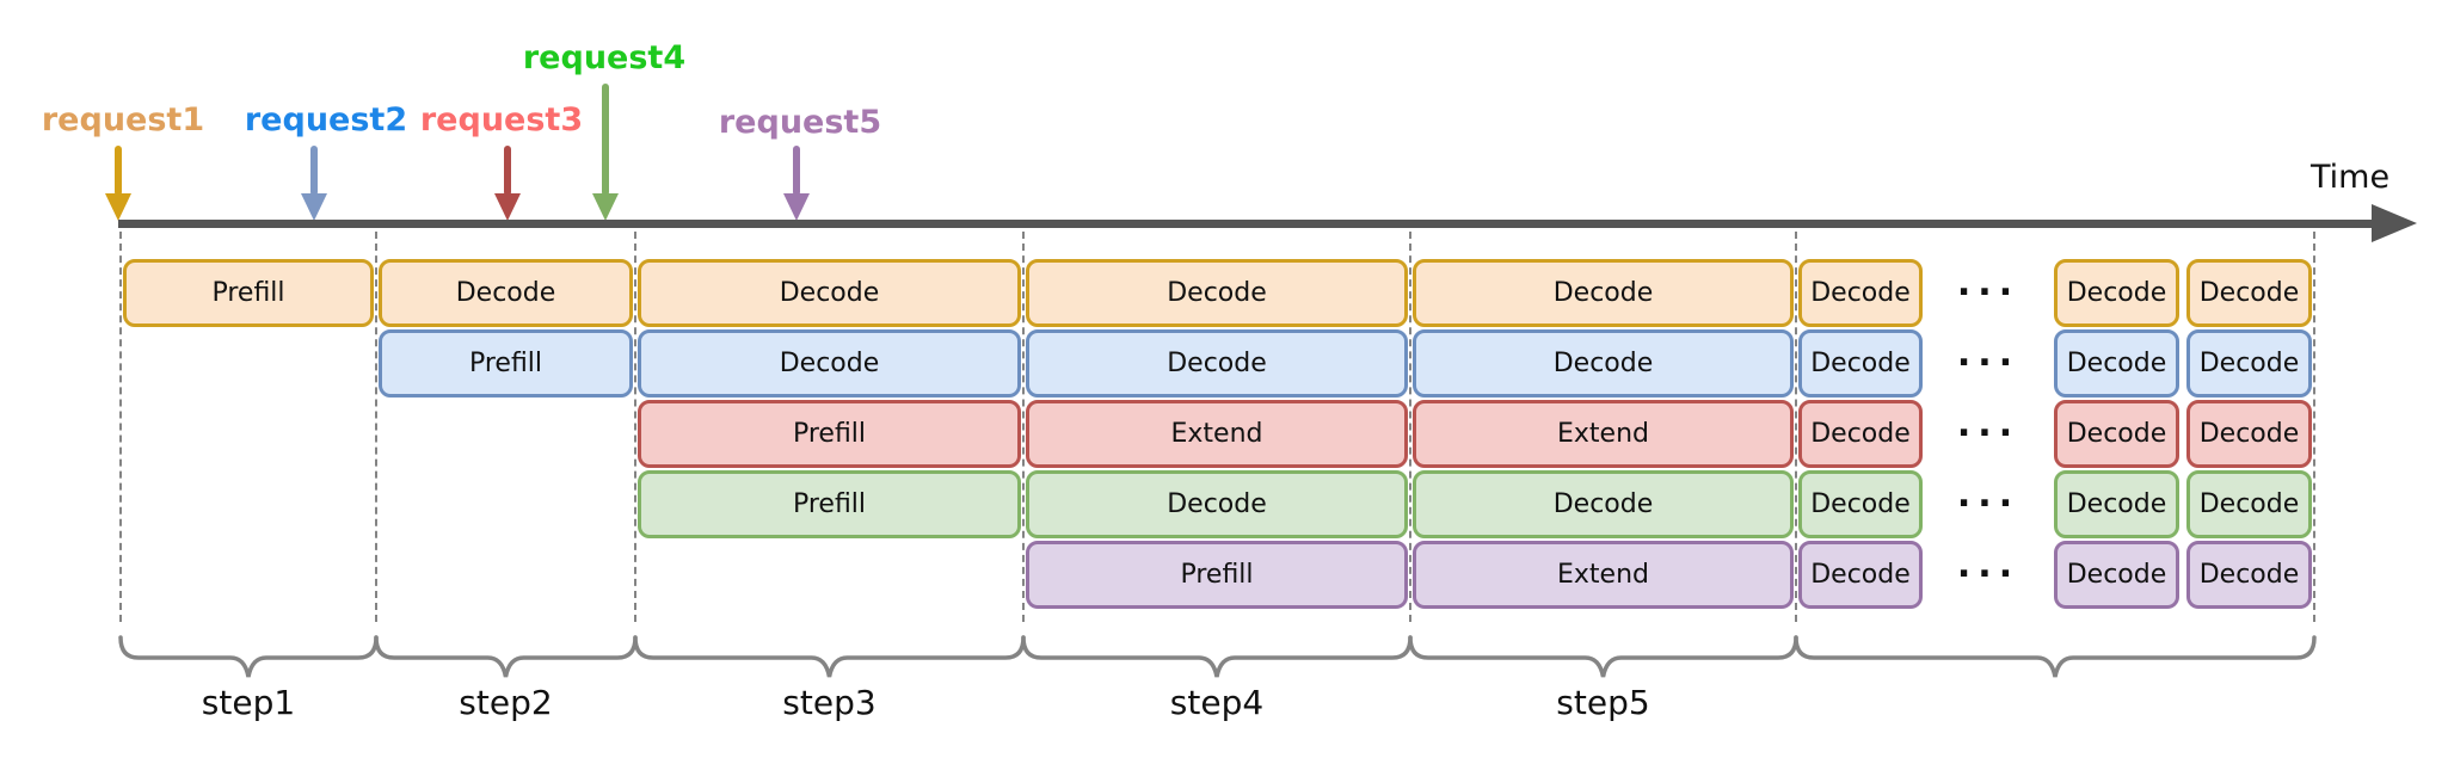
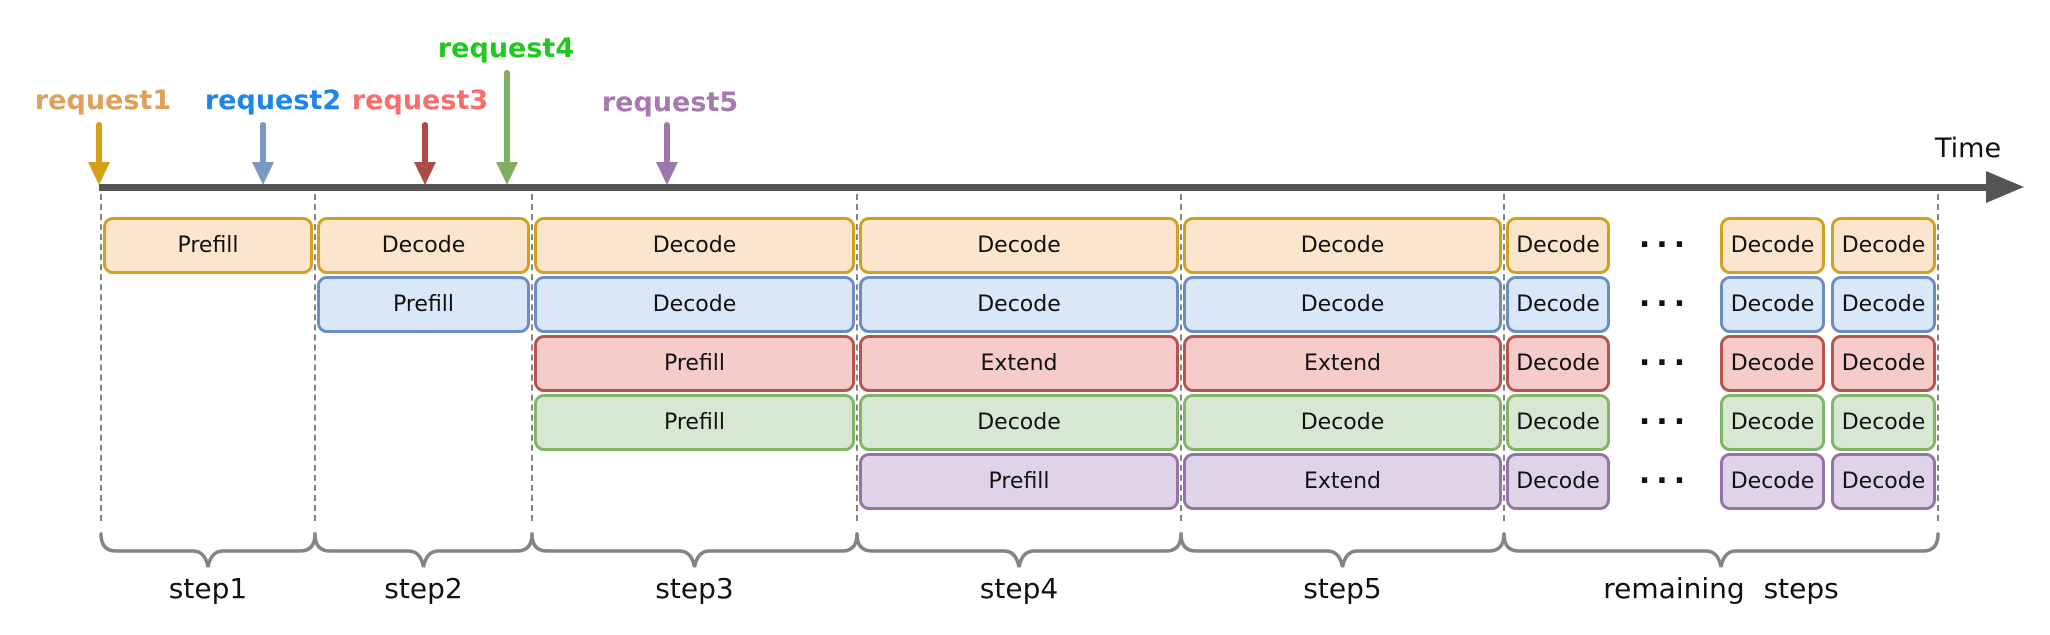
  Time
  request1
  request2
  request3
  request4
  request5
  step1
  step2
  step3
  step4
  step5
+ remaining steps
  Prefill
  Decode
  Decode
  Decode
  Decode
  Decode
  Decode
  Decode
  ...
  Prefill
  Decode
  Decode
  Decode
  Decode
  Decode
  Decode
  ...
  Prefill
  Extend
  Extend
  Decode
  Decode
  Decode
  ...
  Prefill
  Decode
  Decode
  Decode
  Decode
  Decode
  ...
  Prefill
  Extend
  Decode
  Decode
  Decode
  ...
